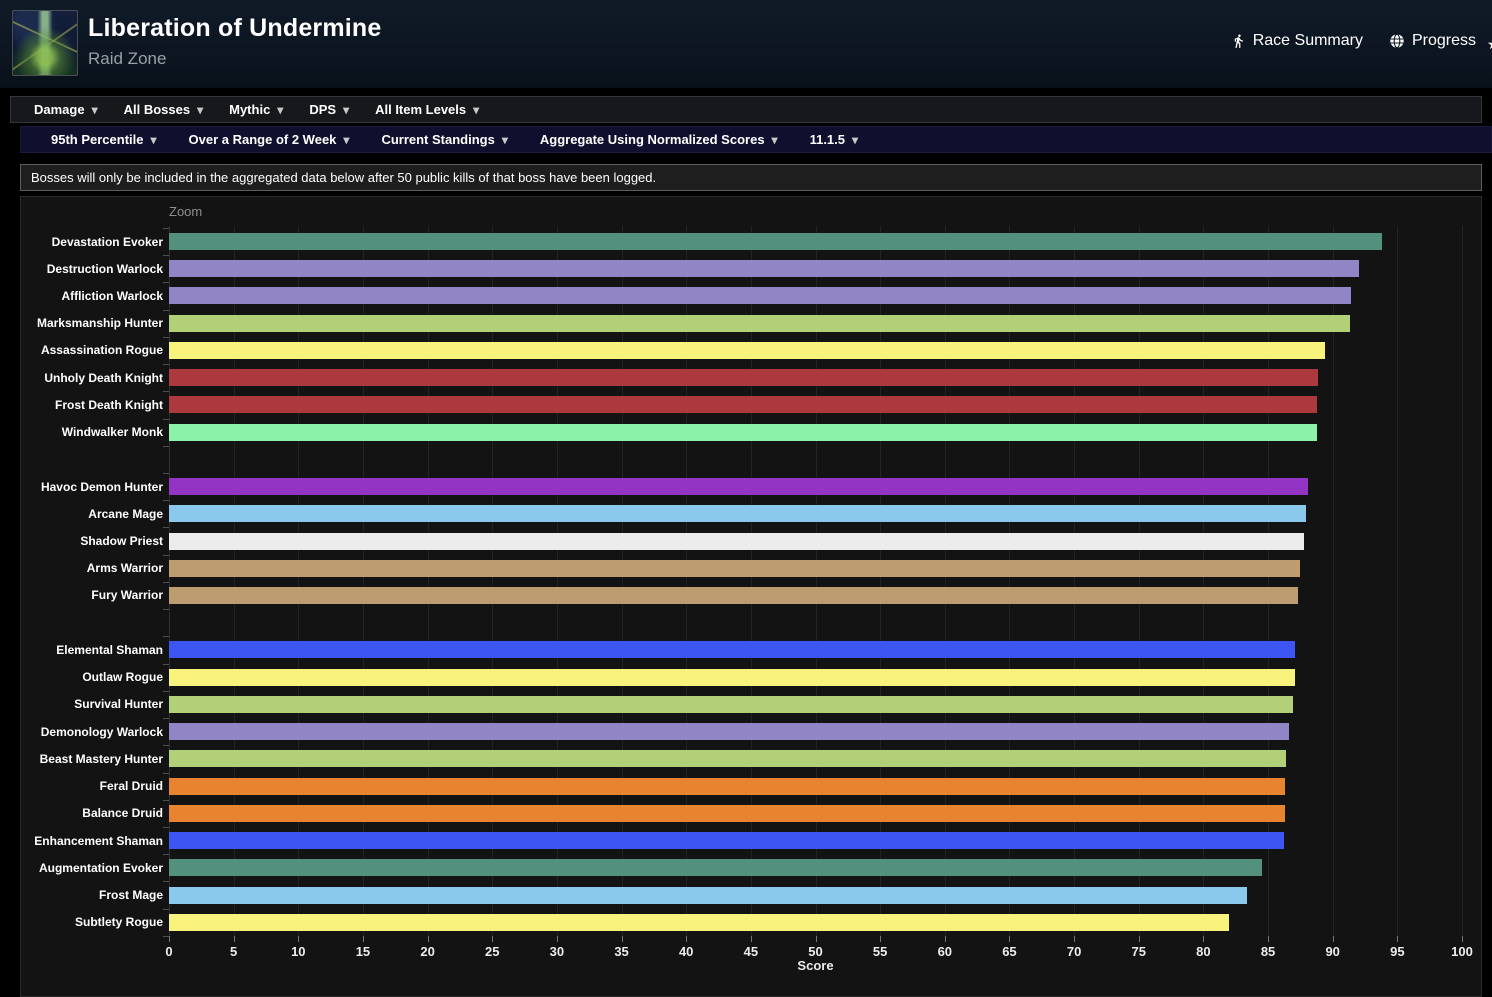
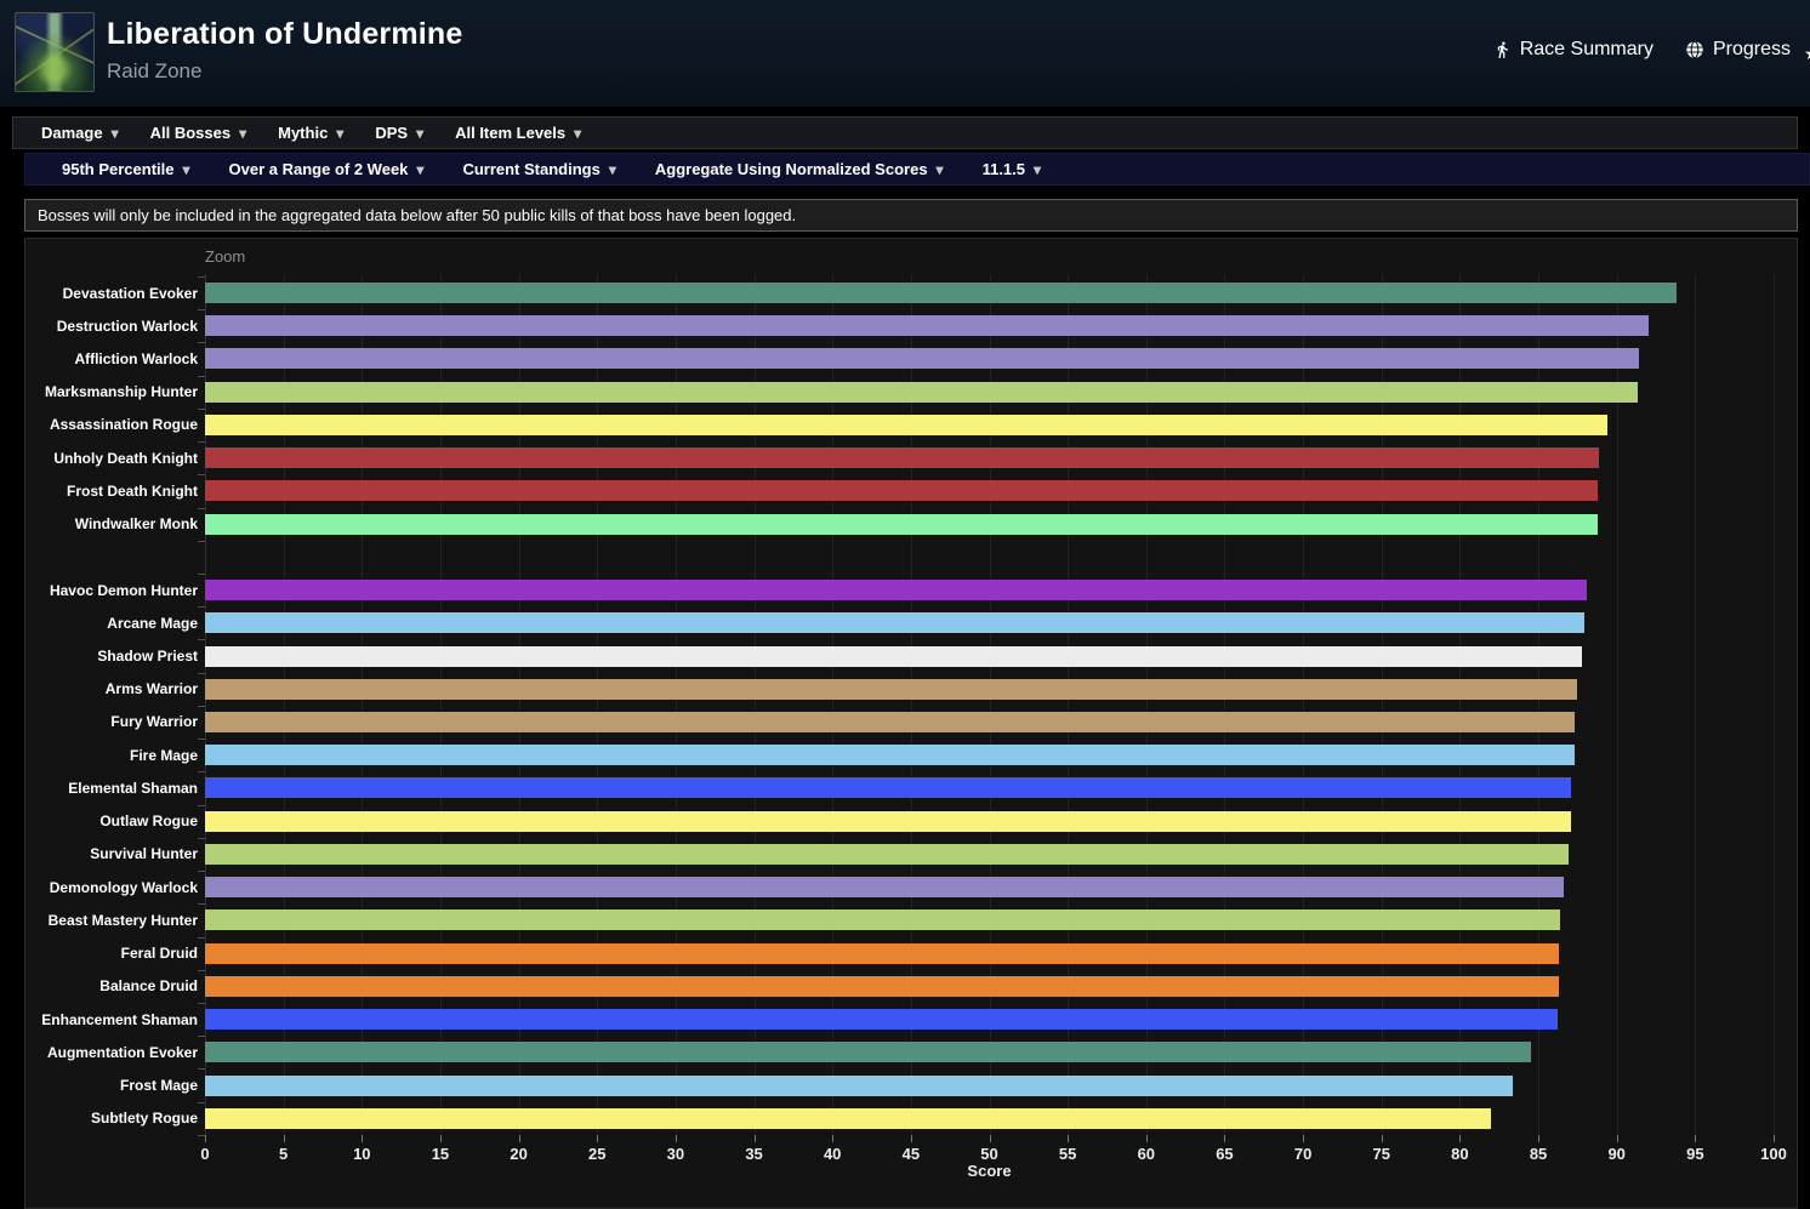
  Liberation of Undermine
  Raid Zone
  Race Summary
  Progress
  Damage
  All Bosses
  Mythic
  DPS
  All Item Levels
  95th Percentile
  Over a Range of 2 Week
  Current Standings
  Aggregate Using Normalized Scores
  11.1.5
  Bosses will only be included in the aggregated data below after 50 public kills of that boss have been logged.
  Zoom
  Score
  Devastation Evoker
  Destruction Warlock
  Affliction Warlock
  Marksmanship Hunter
  Assassination Rogue
  Unholy Death Knight
  Frost Death Knight
  Windwalker Monk
  Havoc Demon Hunter
  Arcane Mage
  Shadow Priest
  Arms Warrior
  Fury Warrior
+ Fire Mage
  Elemental Shaman
  Outlaw Rogue
  Survival Hunter
  Demonology Warlock
  Beast Mastery Hunter
  Feral Druid
  Balance Druid
  Enhancement Shaman
  Augmentation Evoker
  Frost Mage
  Subtlety Rogue
  0
  5
  10
  15
  20
  25
  30
  35
  40
  45
  50
  55
  60
  65
  70
  75
  80
  85
  90
  95
  100
